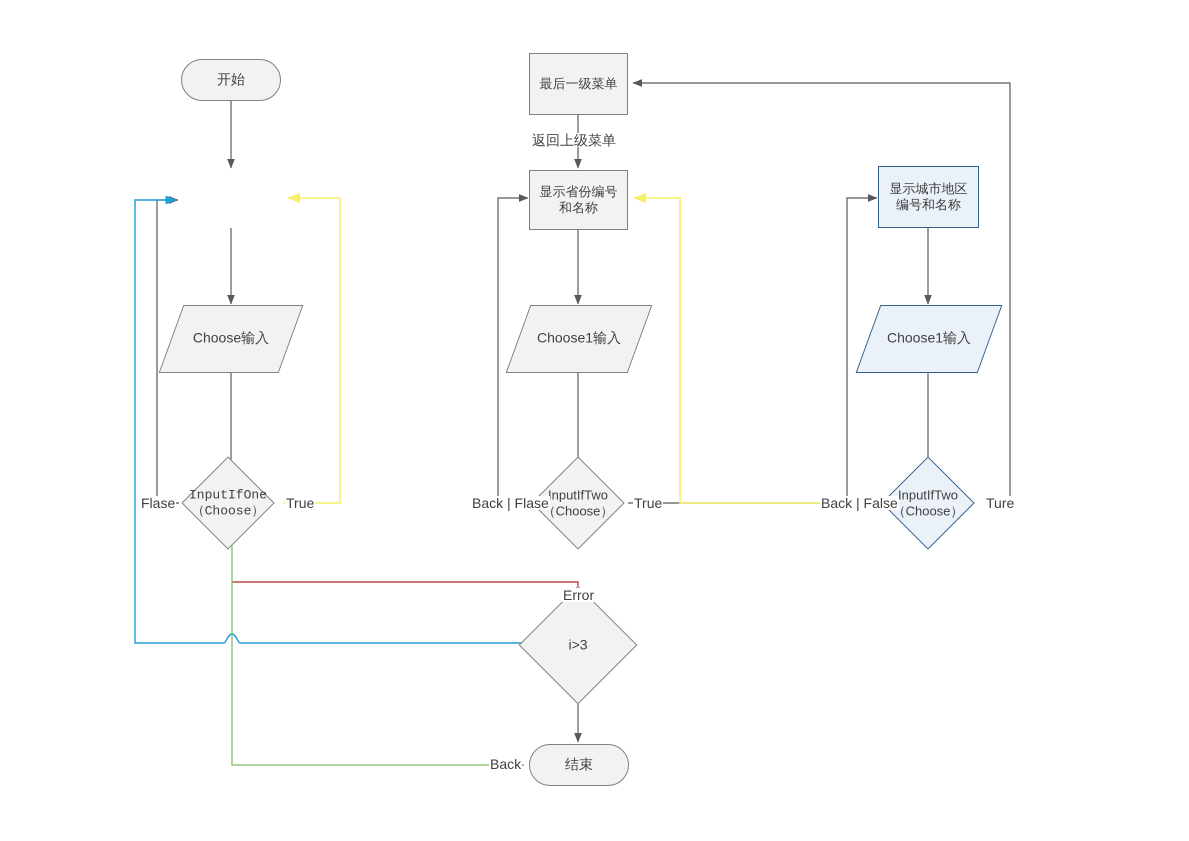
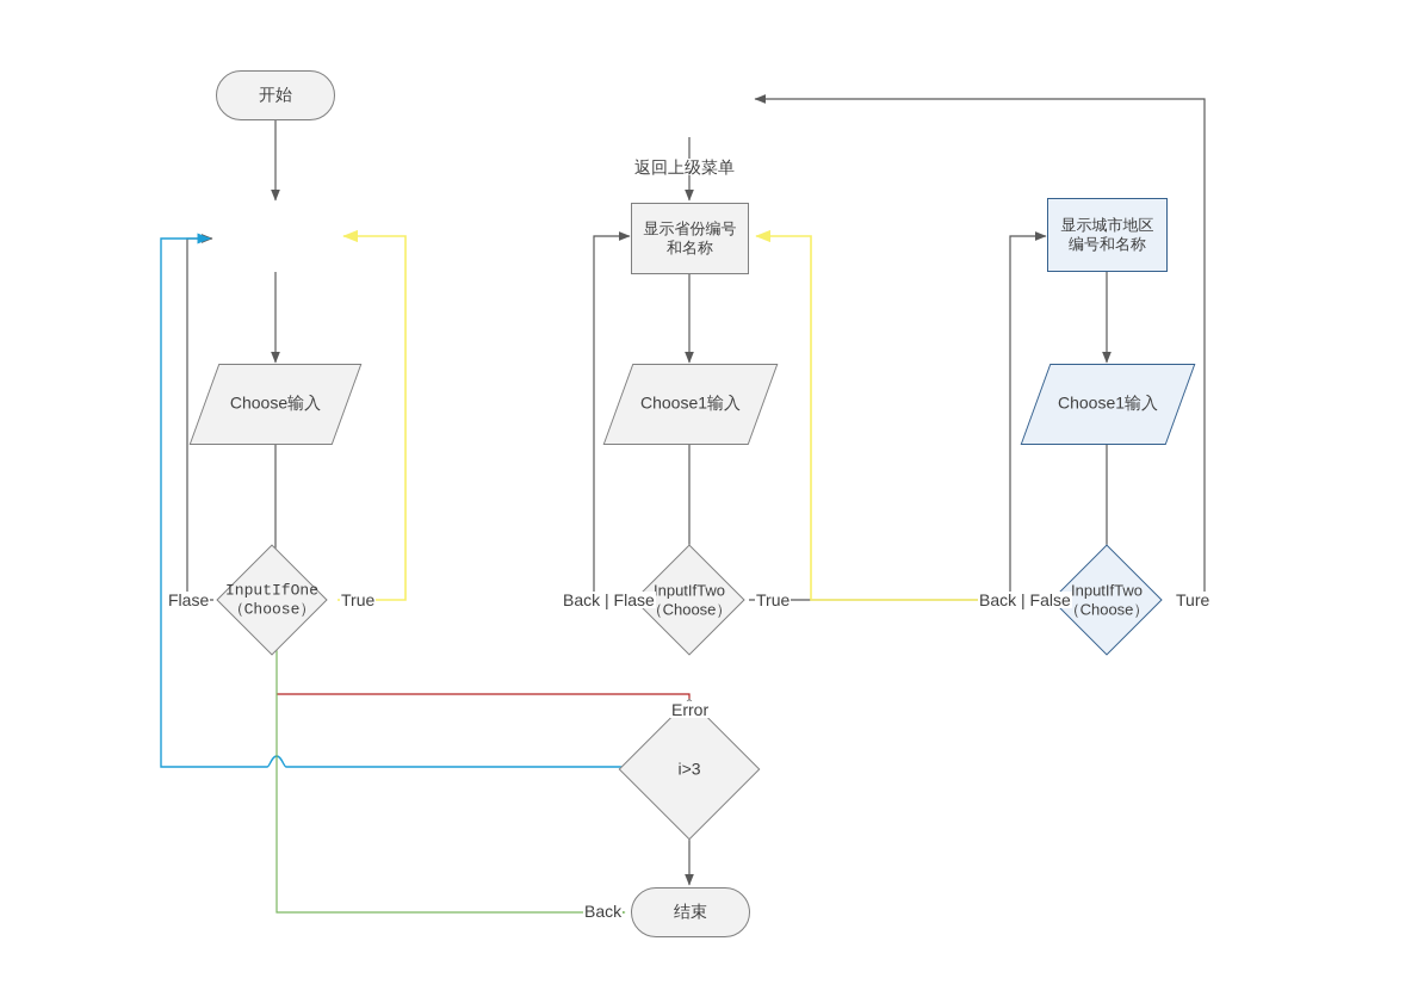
  开始
  Choose输入
  InputIfOne
  （Choose）
- 最后一级菜单
  显示省份编号和名称
  Choose1输入
  InputIfTwo
  （Choose）
  显示城市地区编号和名称
  Choose1输入
  InputIfTwo
  （Choose）
  i>3
  结束
  返回上级菜单
  Flase
  True
  Back | Flase
  True
  Back | False
  Ture
  Error
  Back
